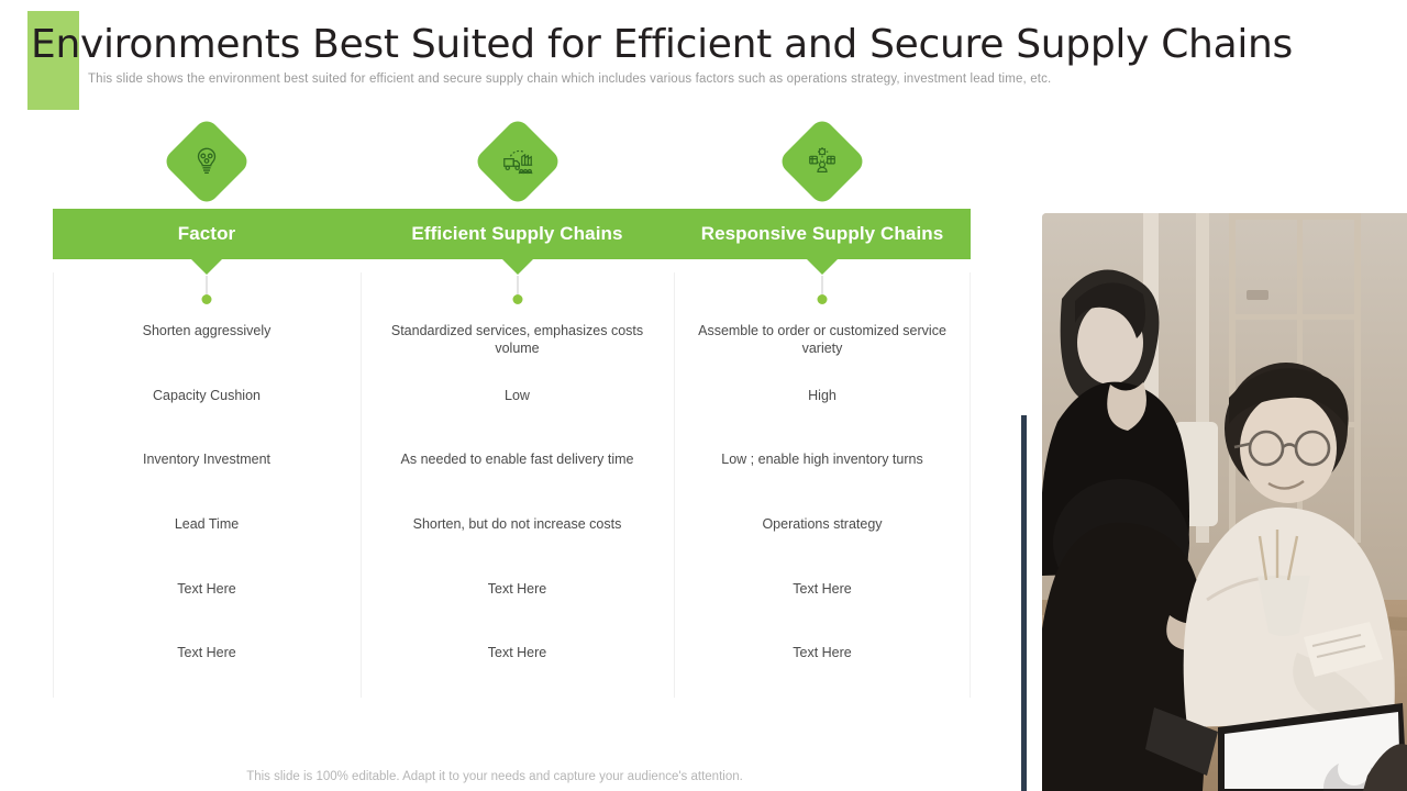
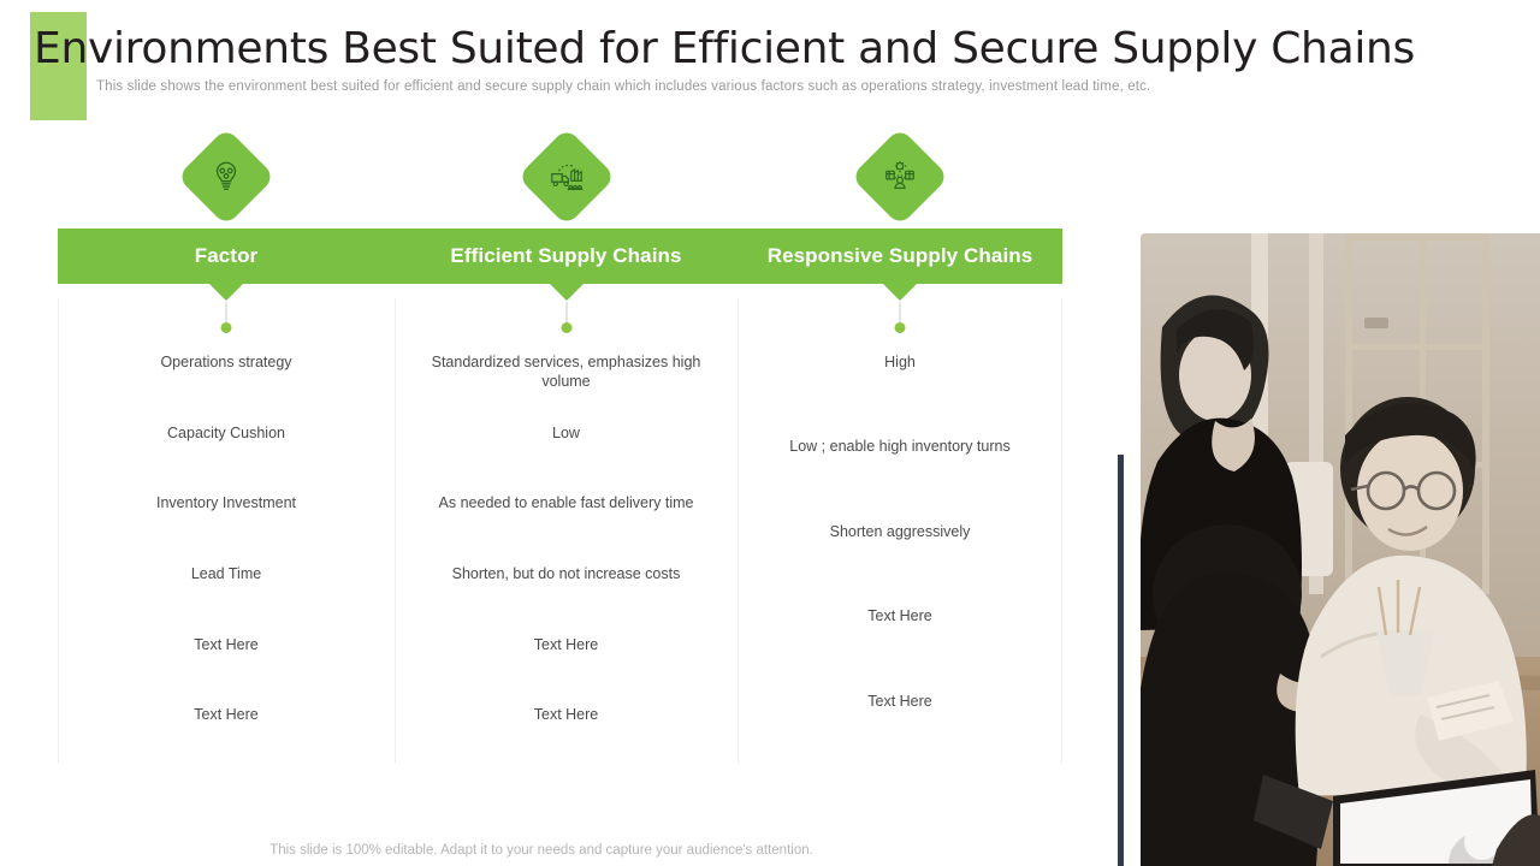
  Environments Best Suited for Efficient and Secure Supply Chains
  This slide shows the environment best suited for efficient and secure supply chain which includes various factors such as operations strategy, investment lead time, etc.
  Factor
- Shorten aggressively
+ Operations strategy
  Capacity Cushion
  Inventory Investment
  Lead Time
  Text Here
  Text Here
  Efficient Supply Chains
- Standardized services, emphasizes costs volume
+ Standardized services, emphasizes high volume
  Low
  As needed to enable fast delivery time
  Shorten, but do not increase costs
  Text Here
  Text Here
  Responsive Supply Chains
- Assemble to order or customized service variety
  High
  Low ; enable high inventory turns
- Operations strategy
+ Shorten aggressively
  Text Here
  Text Here
  This slide is 100% editable. Adapt it to your needs and capture your audience's attention.
